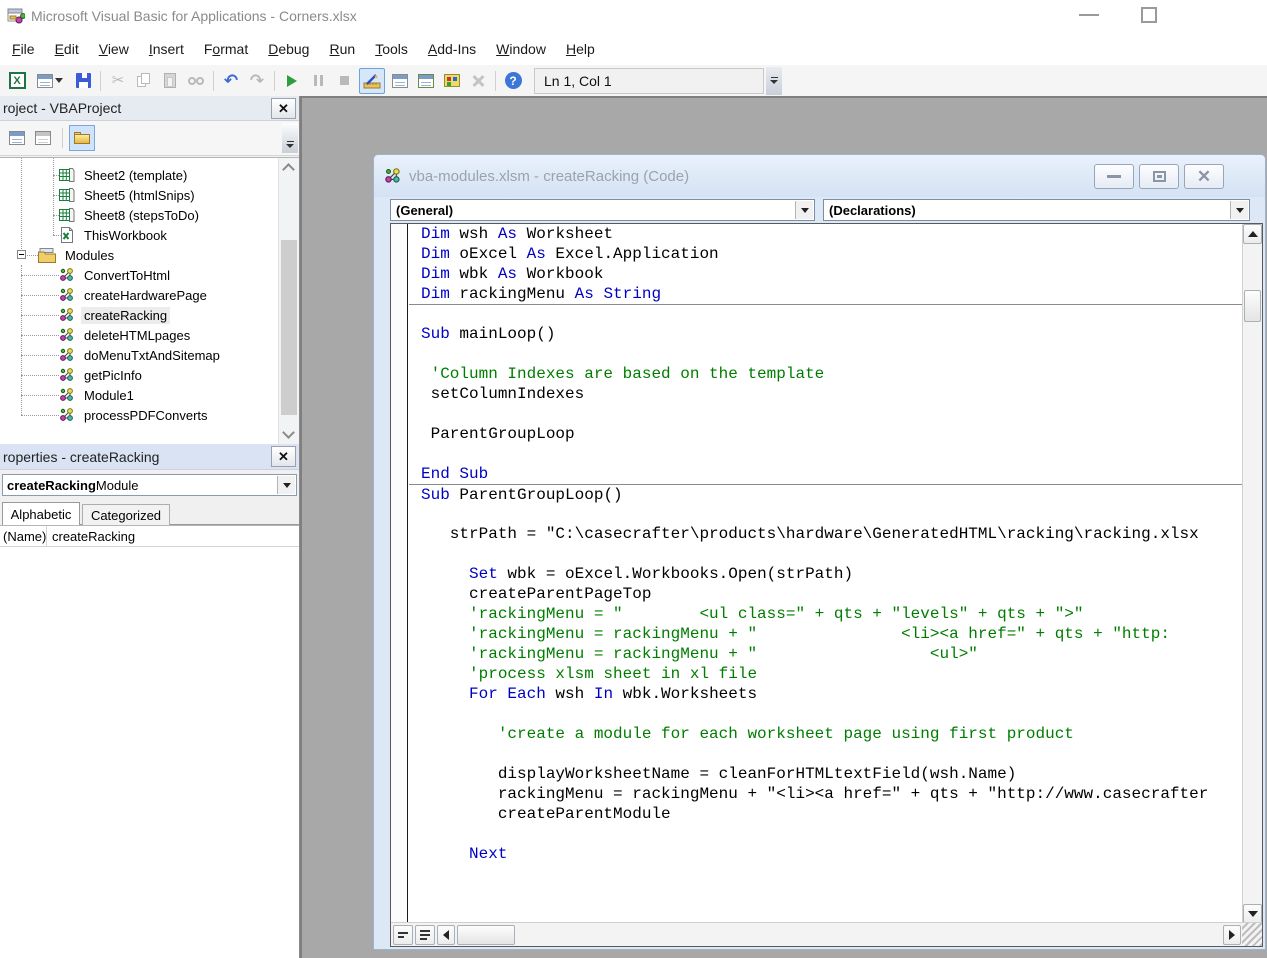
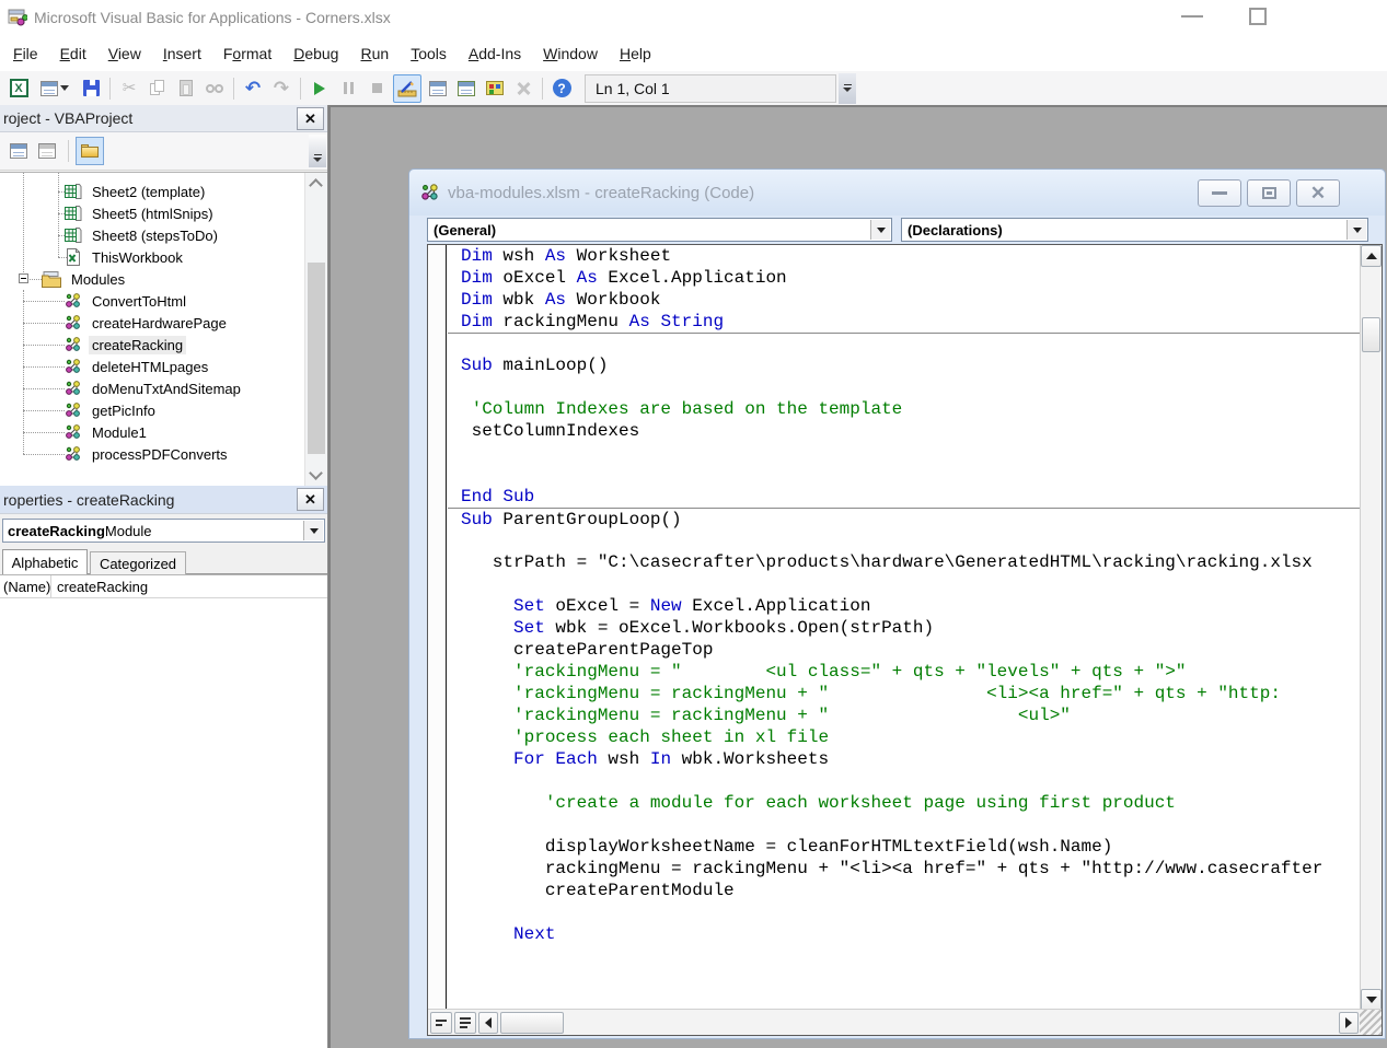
  Microsoft Visual Basic for Applications - Corners.xlsx
  File
  Edit
  View
  Insert
  Format
  Debug
  Run
  Tools
  Add-Ins
  Window
  Help
  X
  ✂
  ↶
  ↷
  ?
  Ln 1, Col 1
  roject - VBAProject
  ✕
  Sheet2 (template)
  Sheet5 (htmlSnips)
  Sheet8 (stepsToDo)
  ThisWorkbook
  Modules
  ConvertToHtml
  createHardwarePage
  createRacking
  deleteHTMLpages
  doMenuTxtAndSitemap
  getPicInfo
  Module1
  processPDFConverts
  roperties - createRacking
  ✕
  createRacking
  Module
  Alphabetic
  Categorized
  (Name)
  createRacking
  vba-modules.xlsm - createRacking (Code)
  ✕
  (General)
  (Declarations)
  Dim wsh As Worksheet
  Dim oExcel As Excel.Application
  Dim wbk As Workbook
  Dim rackingMenu As String
  Sub mainLoop()
  'Column Indexes are based on the template
  setColumnIndexes
- ParentGroupLoop
  End Sub
  Sub ParentGroupLoop()
  strPath = "C:\casecrafter\products\hardware\GeneratedHTML\racking\racking.xlsx
+ Set oExcel = New Excel.Application
  Set wbk = oExcel.Workbooks.Open(strPath)
  createParentPageTop
  'rackingMenu = " <ul class=" + qts + "levels" + qts + ">"
  'rackingMenu = rackingMenu + " <li><a href=" + qts + "http:
  'rackingMenu = rackingMenu + " <ul>"
- 'process xlsm sheet in xl file
+ 'process each sheet in xl file
  For Each wsh In wbk.Worksheets
  'create a module for each worksheet page using first product
  displayWorksheetName = cleanForHTMLtextField(wsh.Name)
  rackingMenu = rackingMenu + "<li><a href=" + qts + "http://www.casecrafter
  createParentModule
  Next
